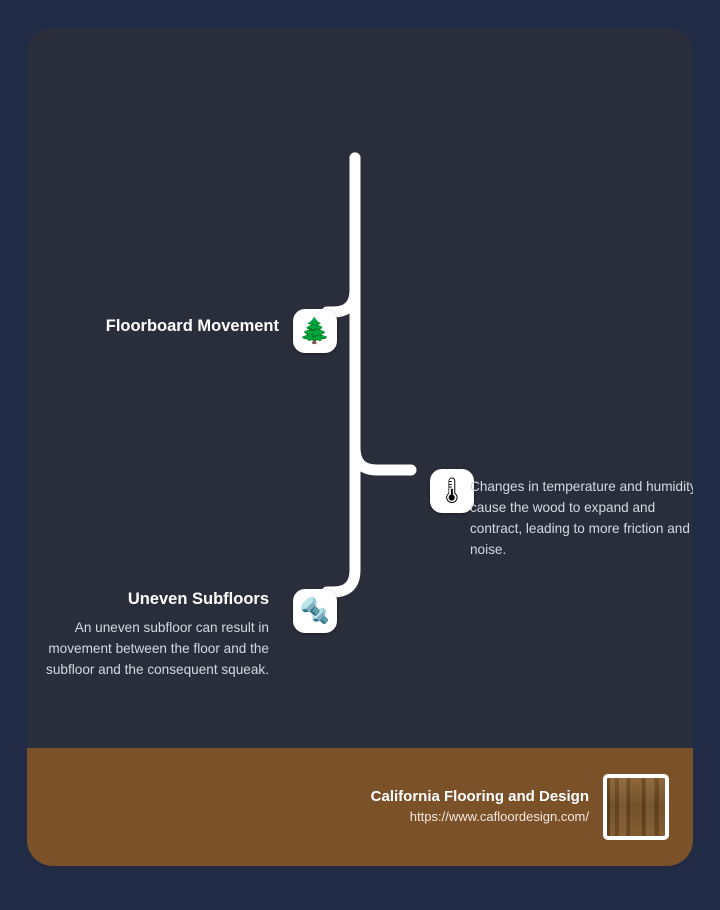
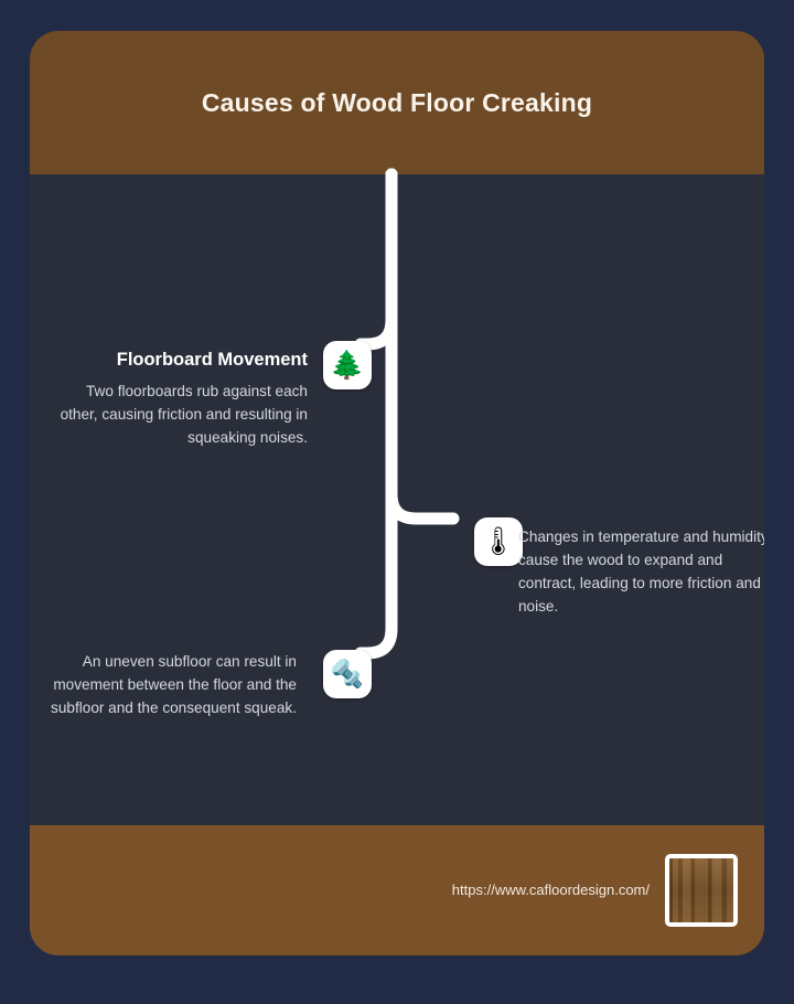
+ Causes of Wood Floor Creaking
  🌲
  Floorboard Movement
+ Two floorboards rub against each other, causing friction and resulting in squeaking noises.
  🌡
  Changes in temperature and humidit cause the wood to expand and contract, leading to more friction and noise.
  🔩
- Uneven Subfloors
  An uneven subfloor can result in movement between the floor and the subfloor and the consequent squeak.
- California Flooring and Design
  https://www.cafloordesign.com/
